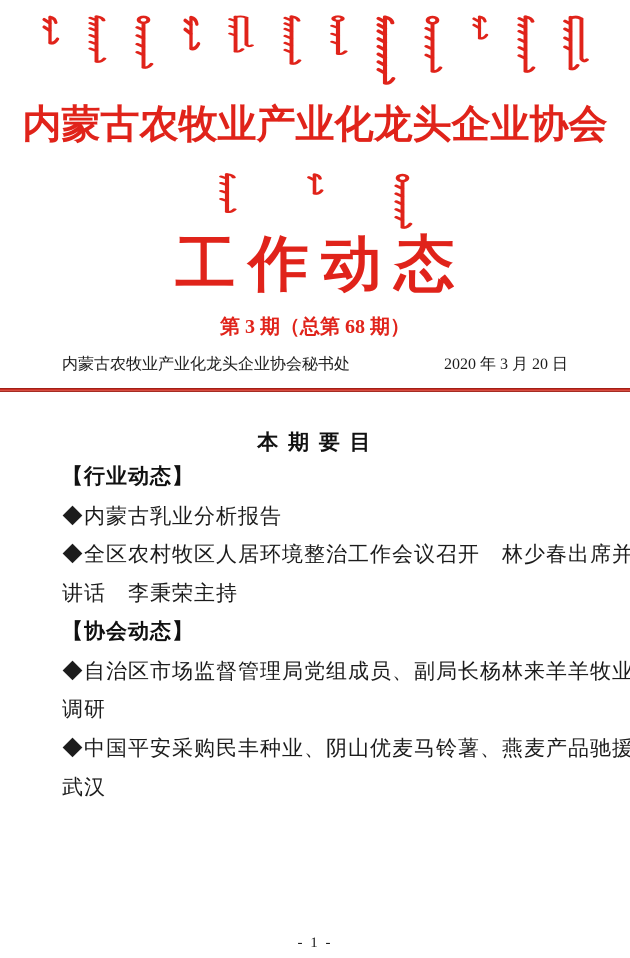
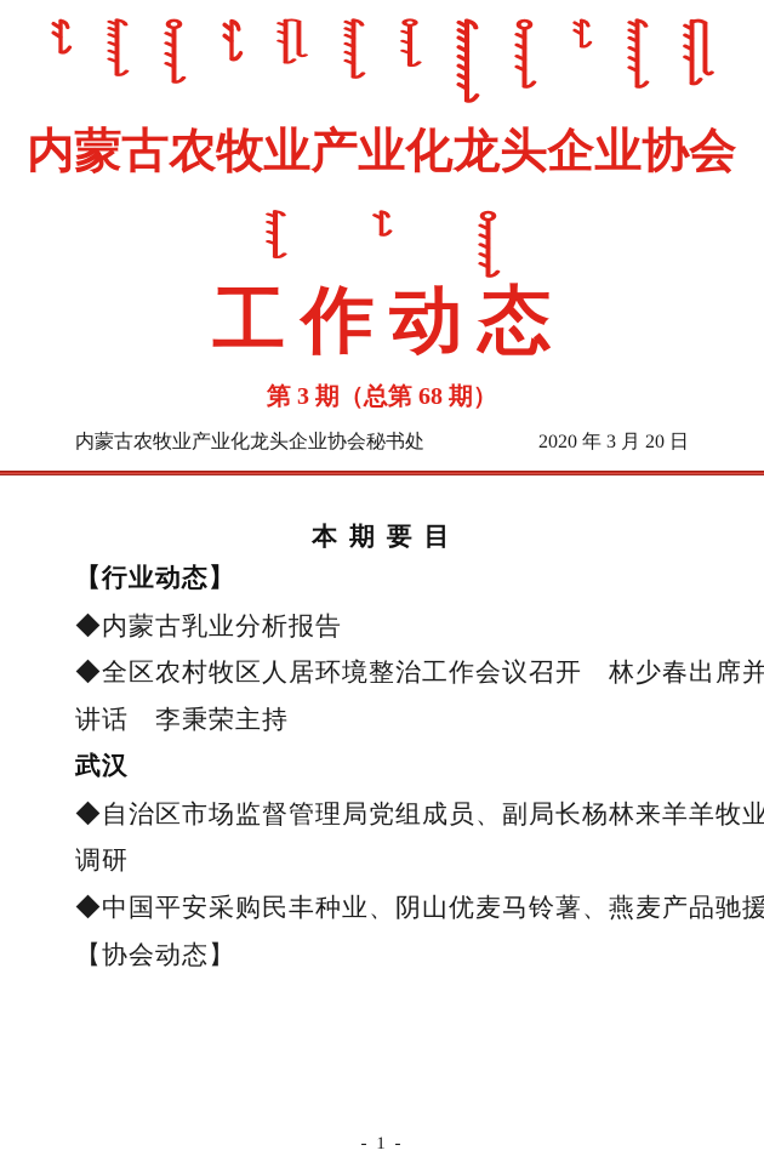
  内蒙古农牧业产业化龙头企业协会
  工作动态
  第 3 期（总第 68 期）
  内蒙古农牧业产业化龙头企业协会秘书处
  2020 年 3 月 20 日
  本 期 要 目
  【行业动态】
  ◆内蒙古乳业分析报告
  ◆全区农村牧区人居环境整治工作会议召开 林少春出席并
  讲话 李秉荣主持
- 【协会动态】
+ 武汉
  ◆自治区市场监督管理局党组成员、副局长杨林来羊羊牧业
  调研
  ◆中国平安采购民丰种业、阴山优麦马铃薯、燕麦产品驰援
- 武汉
+ 【协会动态】
  - 1 -
